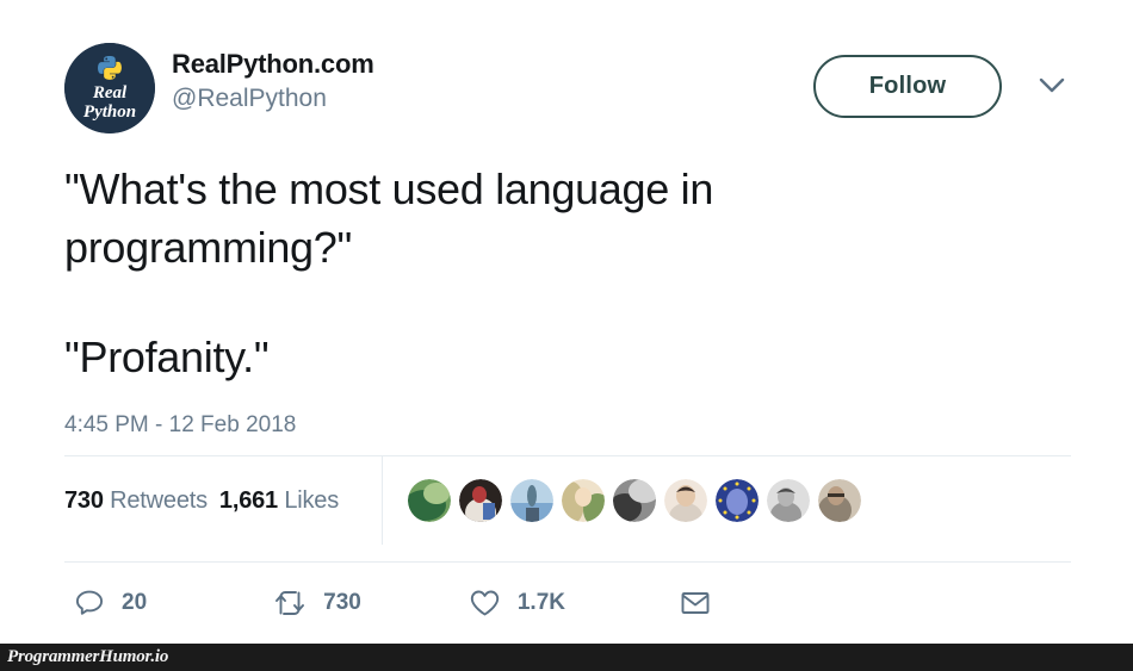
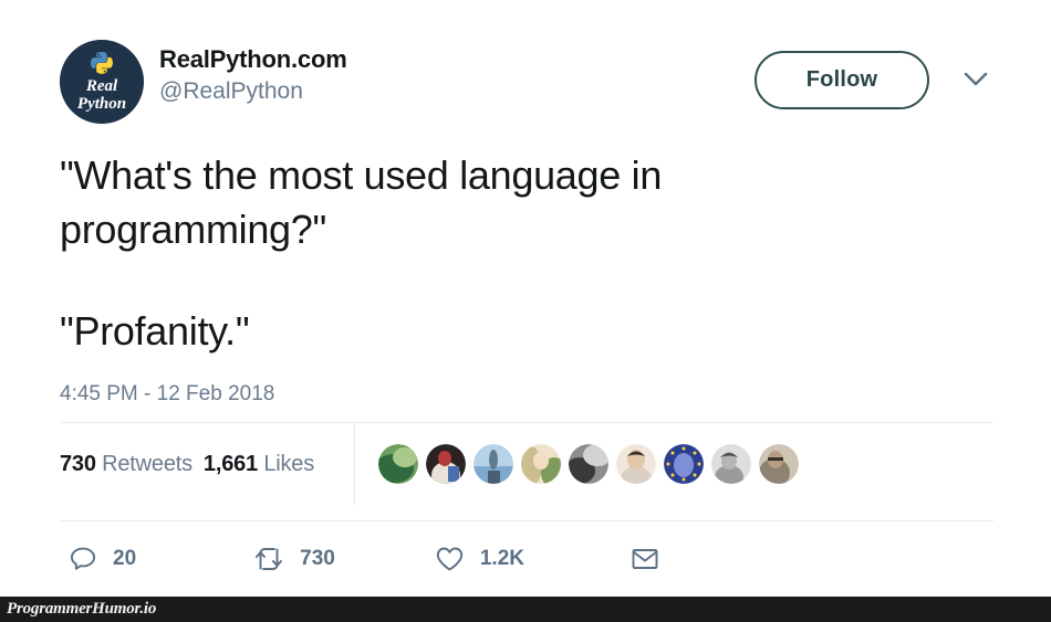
  Real
  Python
  RealPython.com
  @RealPython
  Follow
  "What's the most used language in
  programming?"
  "Profanity."
  4:45 PM - 12 Feb 2018
  730 Retweets 1,661 Likes
  20
  730
- 1.7K
+ 1.2K
  ProgrammerHumor.io
